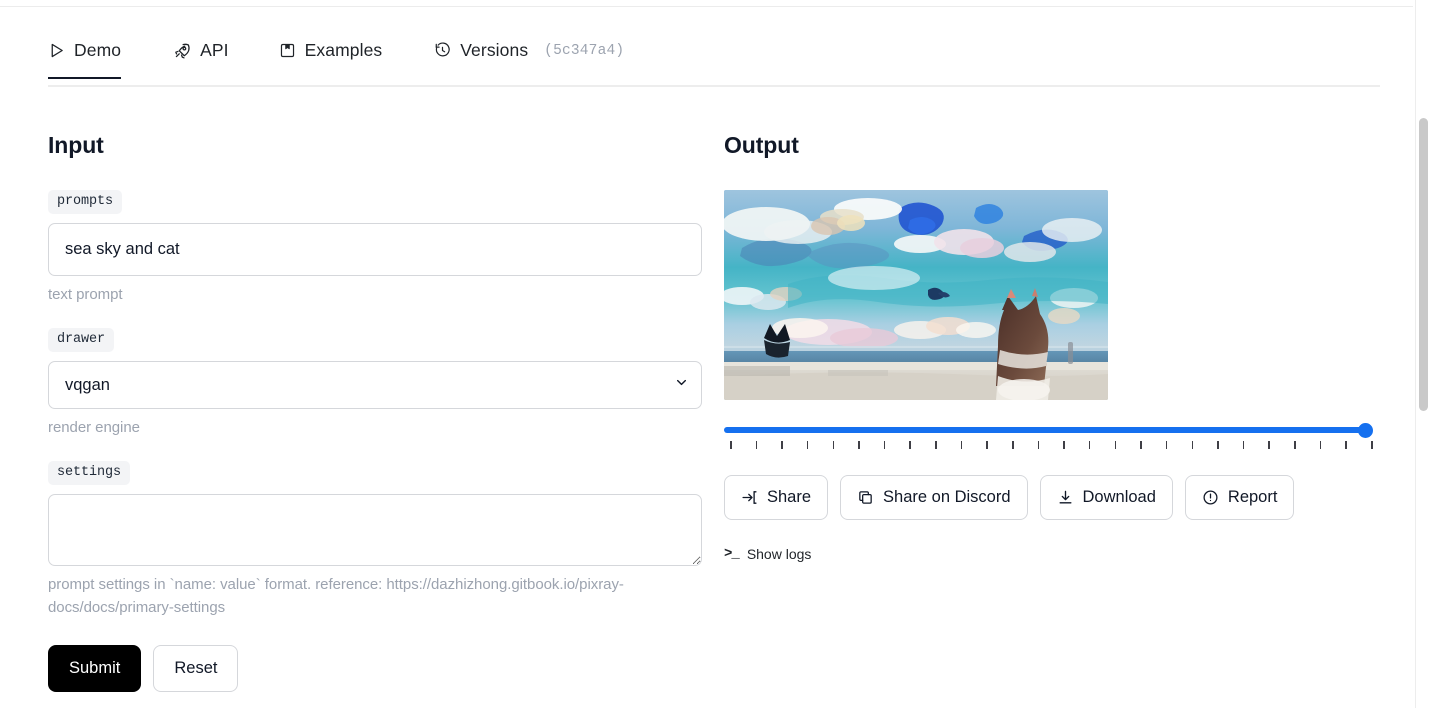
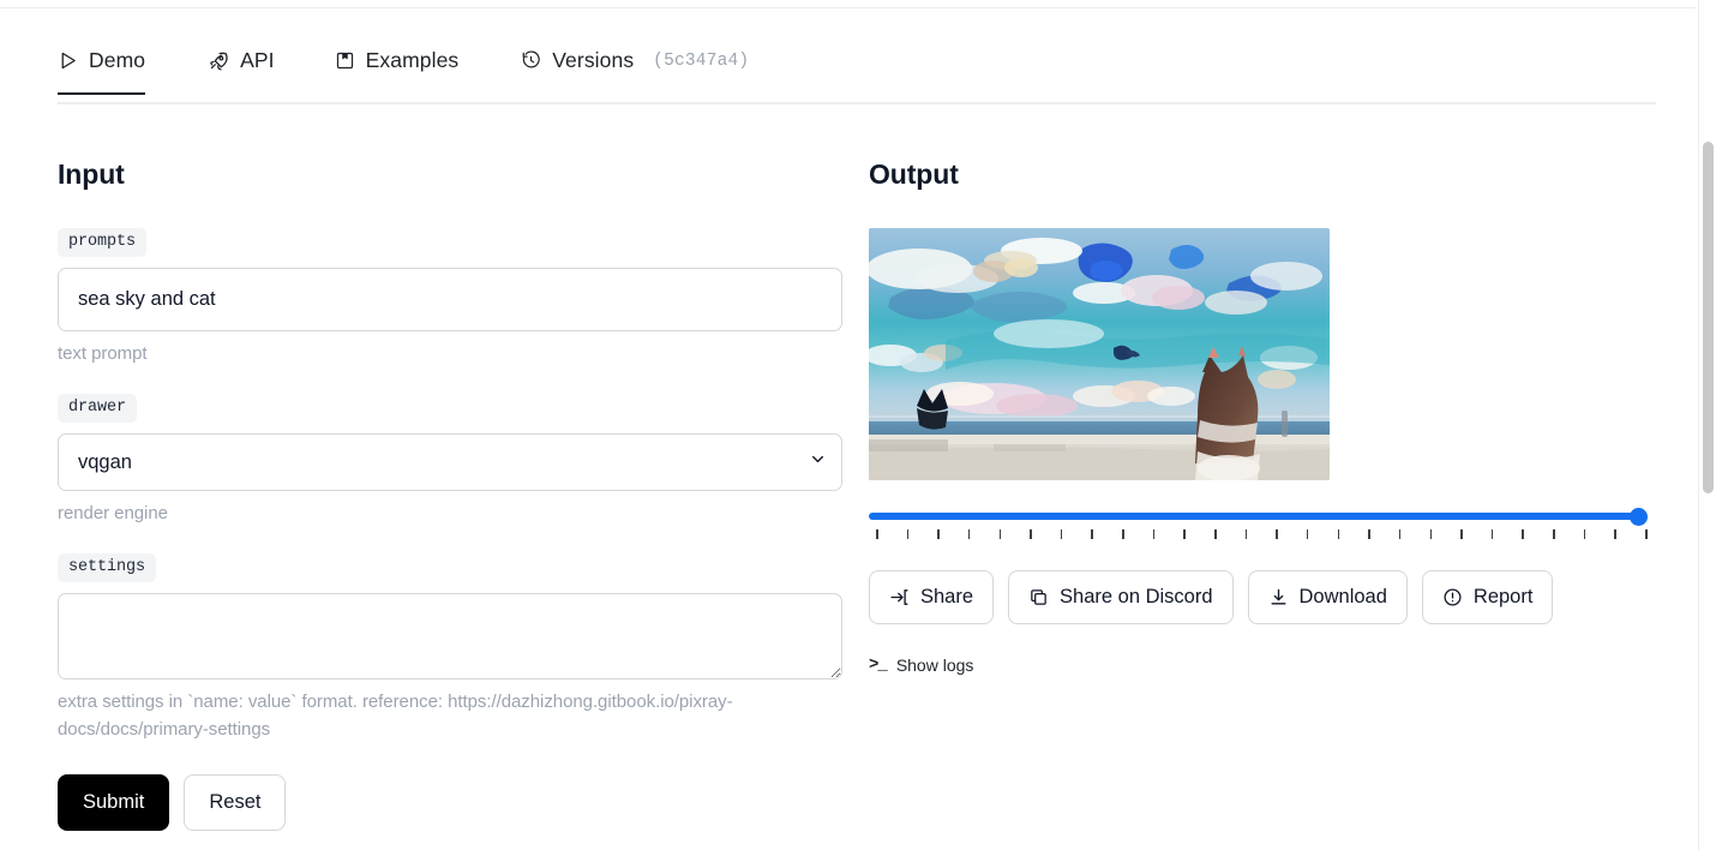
  Demo
  API
  Examples
  Versions
  (5c347a4)
  Input
  prompts sea sky and cat
  text prompt
  drawer
  vqgan
  render engine
  settings
- prompt settings in `name: value` format. reference: https://dazhizhong.gitbook.io/pixray-docs/docs/primary-settings
+ extra settings in `name: value` format. reference: https://dazhizhong.gitbook.io/pixray-docs/docs/primary-settings
  Submit
  Reset
  Output
  Share
  Share on Discord
  Download
  Report
  >_
  Show logs
